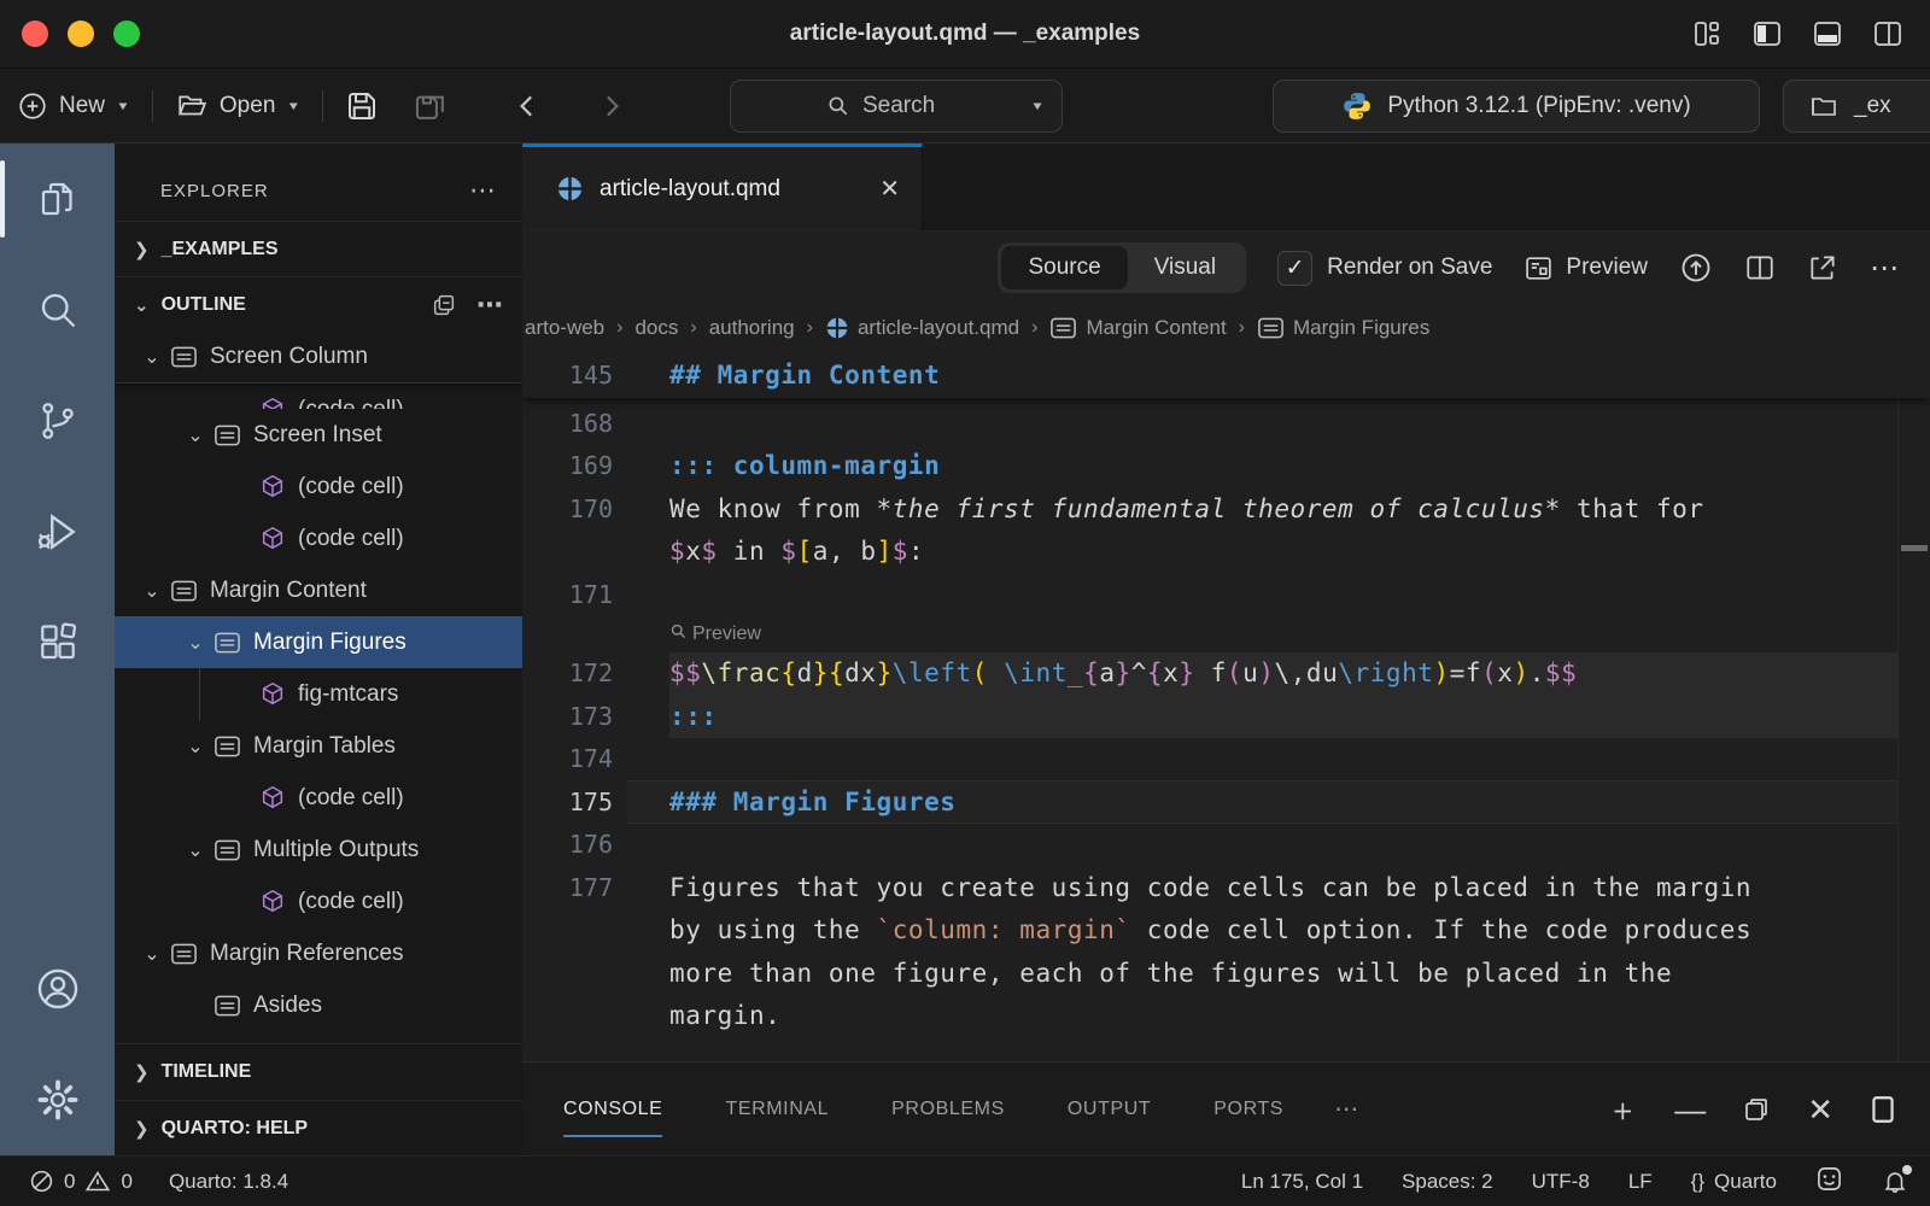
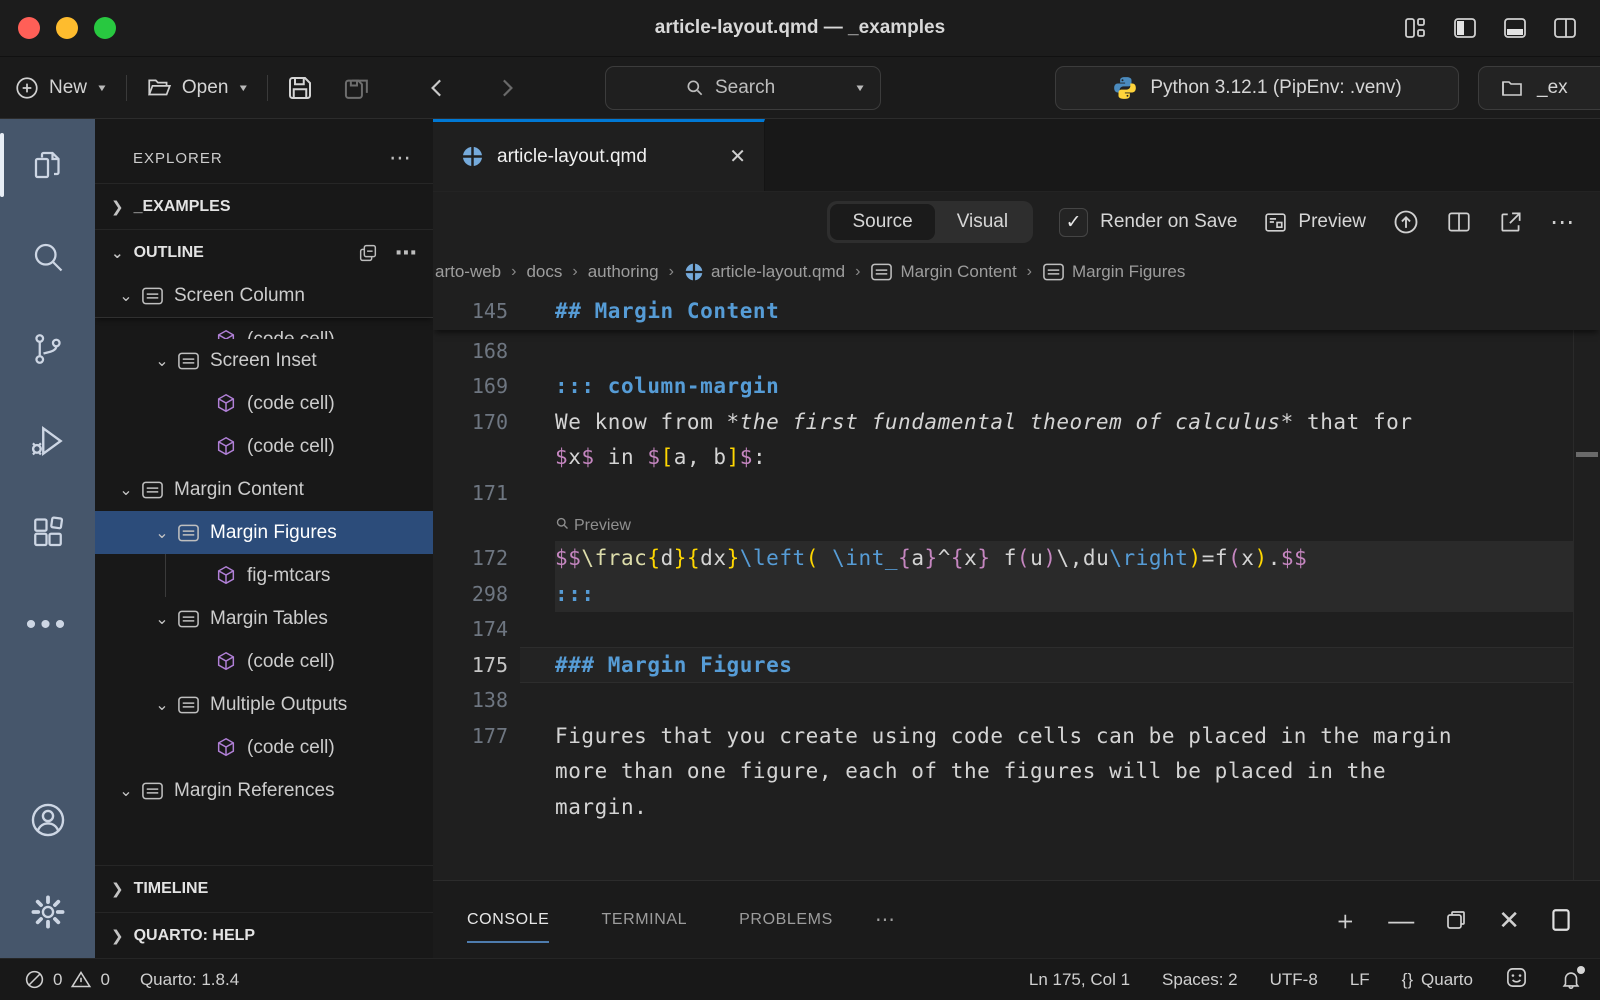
  article-layout.qmd — _examples
  New
  ▼
  Open
  ▼
  Search
  ▼
  Python 3.12.1 (PipEnv: .venv)
  _ex
+ •••
  EXPLORER
  ⋯
  ❯
  _EXAMPLES
  ⌄
  OUTLINE
  ⋯
  ⌄
  Screen Column
  ⌄
  Screen Inset
  (code cell)
  (code cell)
  ⌄
  Margin Content
  ⌄
  Margin Figures
  fig-mtcars
  ⌄
  Margin Tables
  (code cell)
  ⌄
  Multiple Outputs
  (code cell)
  ⌄
  Margin References
- Asides
  ❯
  TIMELINE
  ❯
  QUARTO: HELP
  article-layout.qmd
  ✕
  Source
  Visual
  ✓
  Render on Save
  Preview
  ⋯
  arto-web
  ›
  docs
  ›
  authoring
  ›
  article-layout.qmd
  ›
  Margin Content
  ›
  Margin Figures
  145
  ## Margin Content
  168
  169
  ::: column-margin
  170
  We know from *the first fundamental theorem of calculus* that for
  $x$ in $[a, b]$:
  171
  Preview
  172
  $$\frac{d}{dx}\left( \int_{a}^{x} f(u)\,du\right)=f(x).$$
- 173
+ 298
  :::
  174
  175
  ### Margin Figures
- 176
+ 138
  177
  Figures that you create using code cells can be placed in the margin
- by using the `column: margin` code cell option. If the code produces
  more than one figure, each of the figures will be placed in the
  margin.
  CONSOLE
  TERMINAL
  PROBLEMS
- OUTPUT
- PORTS
  ⋯
  ＋
  —
  ✕
  0
  0
  Quarto: 1.8.4
  Ln 175, Col 1
  Spaces: 2
  UTF-8
  LF
  {}
  Quarto
